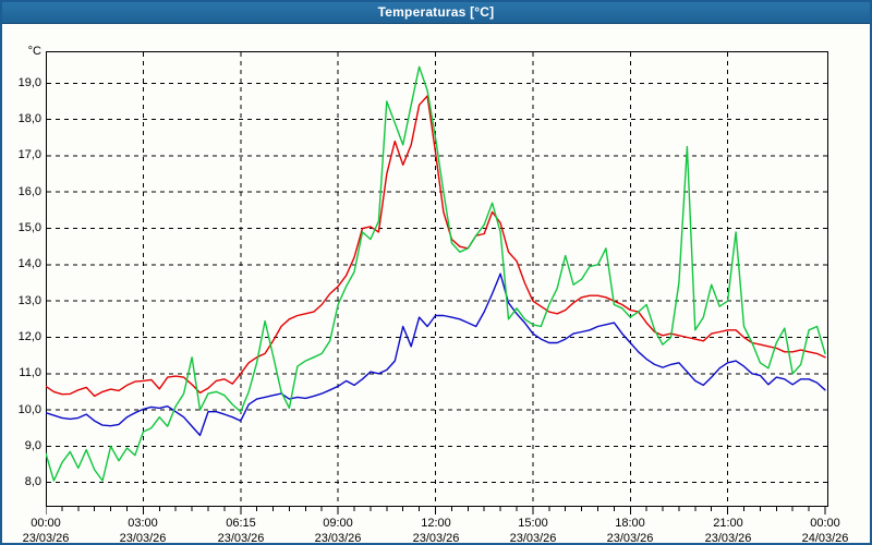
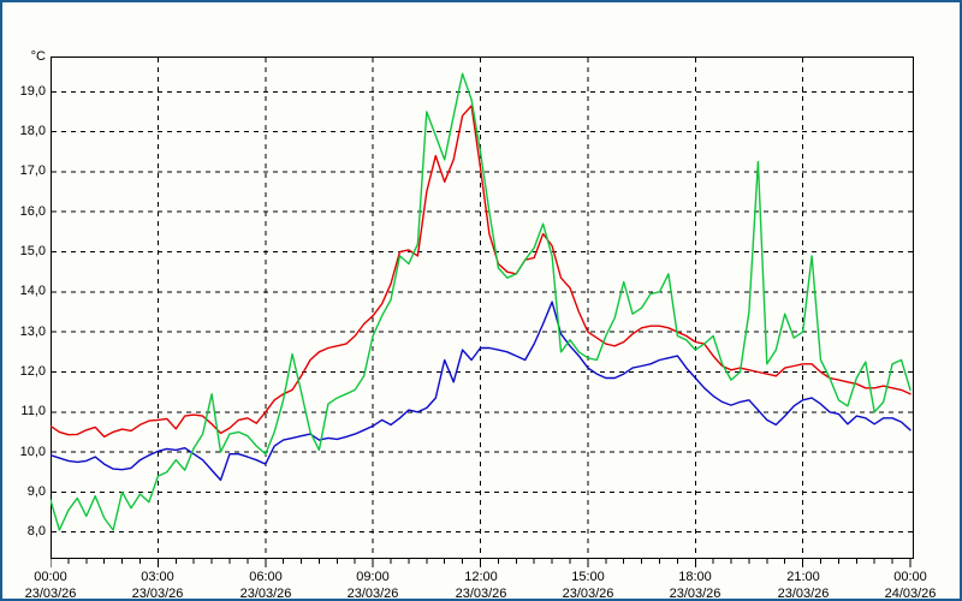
- Temperaturas [°C]
  °C
  19,0
  18,0
  17,0
  16,0
  15,0
  14,0
  13,0
  12,0
  11,0
  10,0
  9,0
  8,0
  00:00
  23/03/26
  03:00
  23/03/26
- 06:15
+ 06:00
  23/03/26
  09:00
  23/03/26
  12:00
  23/03/26
  15:00
  23/03/26
  18:00
  23/03/26
  21:00
  23/03/26
  00:00
  24/03/26
